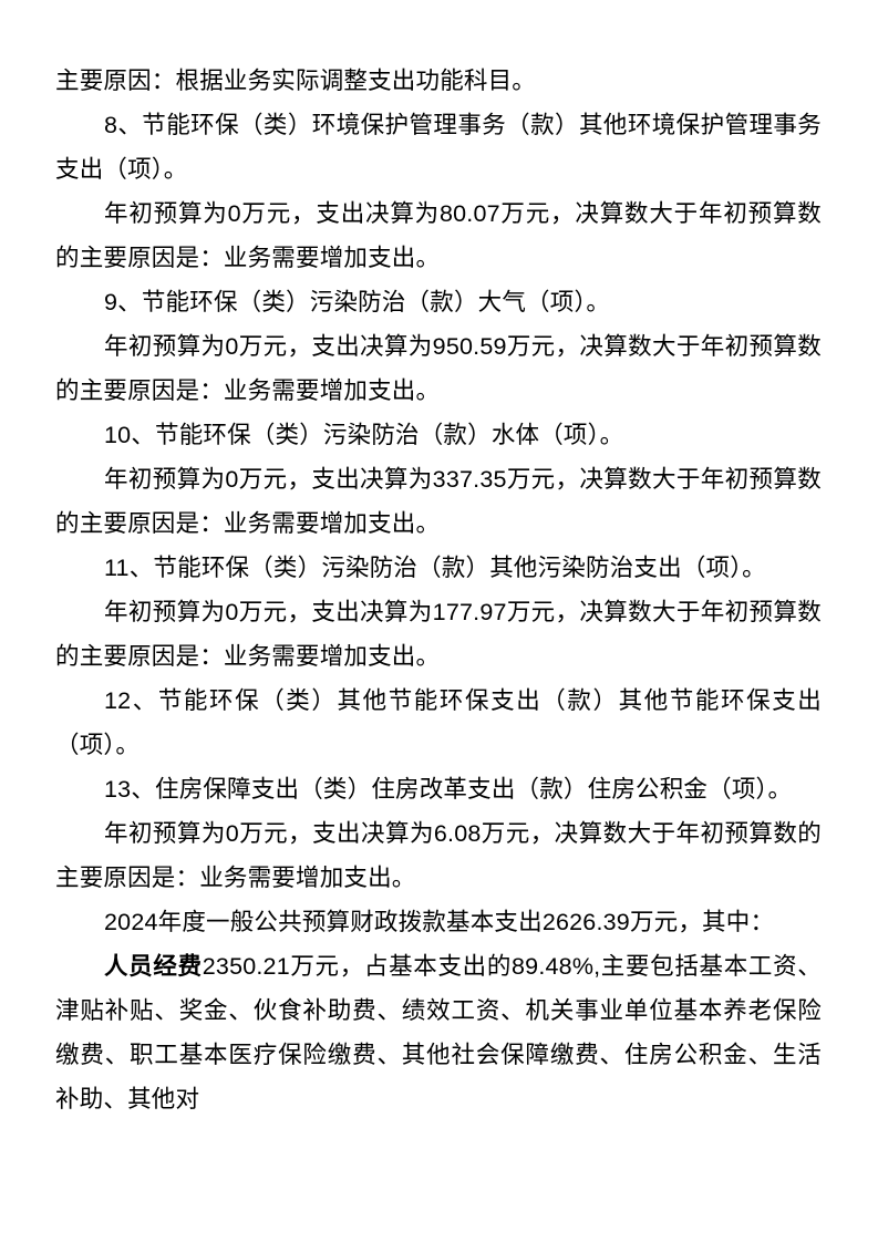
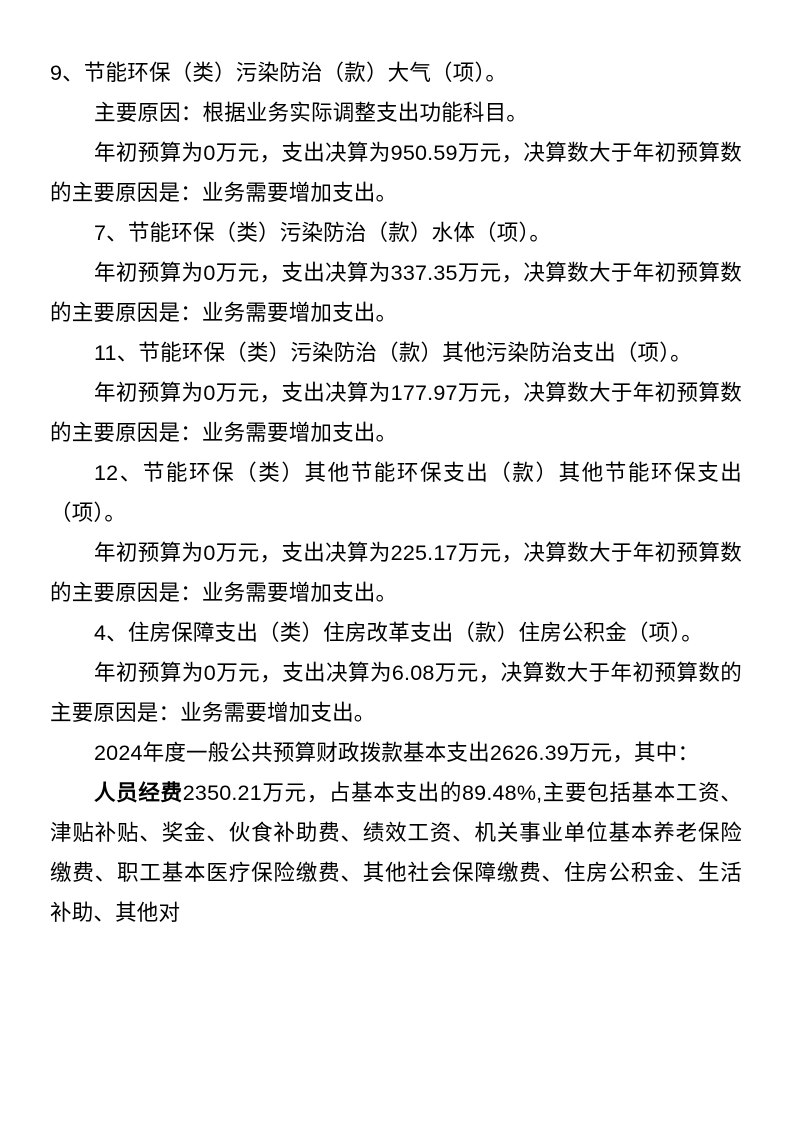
- 主要原因：根据业务实际调整支出功能科目。
+ 9、节能环保（类）污染防治（款）大气（项）。
- 8、节能环保（类）环境保护管理事务（款）其他环境保护管理事务支出（项）。
- 年初预算为0万元，支出决算为80.07万元，决算数大于年初预算数的主要原因是：业务需要增加支出。
- 9、节能环保（类）污染防治（款）大气（项）。
+ 主要原因：根据业务实际调整支出功能科目。
  年初预算为0万元，支出决算为950.59万元，决算数大于年初预算数的主要原因是：业务需要增加支出。
- 10、节能环保（类）污染防治（款）水体（项）。
+ 7、节能环保（类）污染防治（款）水体（项）。
  年初预算为0万元，支出决算为337.35万元，决算数大于年初预算数的主要原因是：业务需要增加支出。
  11、节能环保（类）污染防治（款）其他污染防治支出（项）。
  年初预算为0万元，支出决算为177.97万元，决算数大于年初预算数的主要原因是：业务需要增加支出。
  12、节能环保（类）其他节能环保支出（款）其他节能环保支出（项）。
+ 年初预算为0万元，支出决算为225.17万元，决算数大于年初预算数的主要原因是：业务需要增加支出。
- 13、住房保障支出（类）住房改革支出（款）住房公积金（项）。
+ 4、住房保障支出（类）住房改革支出（款）住房公积金（项）。
  年初预算为0万元，支出决算为6.08万元，决算数大于年初预算数的主要原因是：业务需要增加支出。
  2024年度一般公共预算财政拨款基本支出2626.39万元，其中：
  人员经费2350.21万元，占基本支出的89.48%,主要包括基本工资、津贴补贴、奖金、伙食补助费、绩效工资、机关事业单位基本养老保险缴费、职工基本医疗保险缴费、其他社会保障缴费、住房公积金、生活补助、其他对
